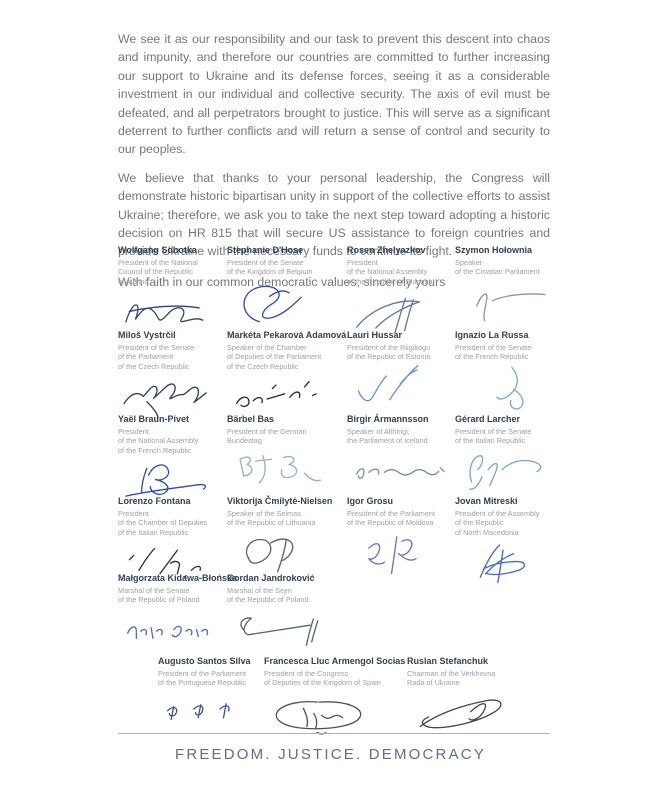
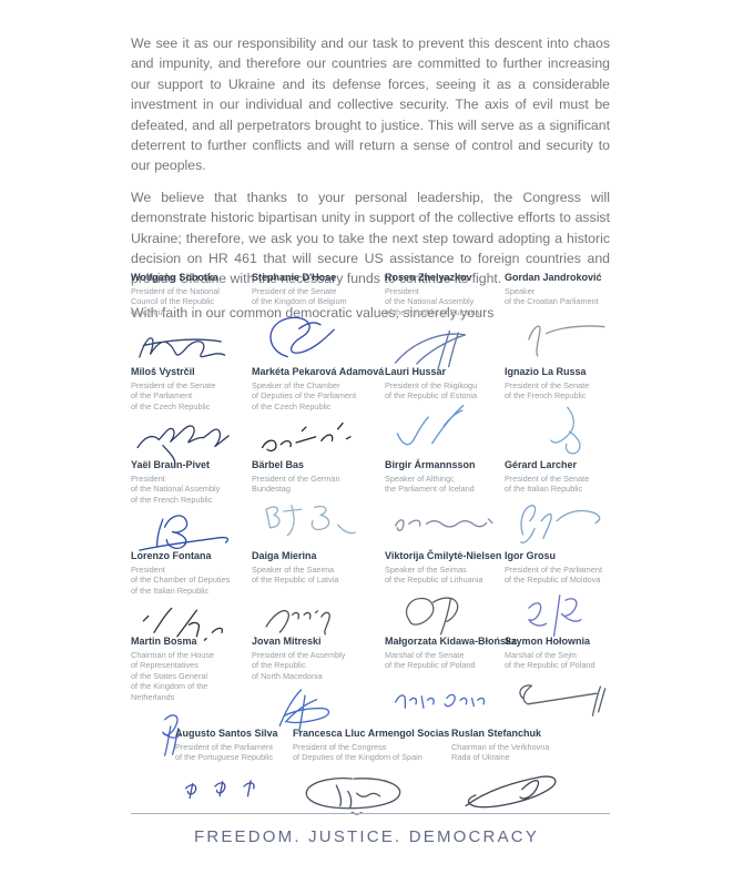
  We see it as our responsibility and our task to prevent this descent into chaos and impunity, and therefore our countries are committed to further increasing our support to Ukraine and its defense forces, seeing it as a considerable investment in our individual and collective security. The axis of evil must be defeated, and all perpetrators brought to justice. This will serve as a significant deterrent to further conflicts and will return a sense of control and security to our peoples.
- We believe that thanks to your personal leadership, the Congress will demonstrate historic bipartisan unity in support of the collective efforts to assist Ukraine; therefore, we ask you to take the next step toward adopting a historic decision on HR 815 that will secure US assistance to foreign countries and provide Ukraine with the necessary funds to continue its fight.
+ We believe that thanks to your personal leadership, the Congress will demonstrate historic bipartisan unity in support of the collective efforts to assist Ukraine; therefore, we ask you to take the next step toward adopting a historic decision on HR 461 that will secure US assistance to foreign countries and provide Ukraine with the necessary funds to continue its fight.
  With faith in our common democratic values, sincerely yours
  Wolfgang Sobotka
  President of the National
  Council of the Republic
  of Austria
  Stephanie D'Hose
  President of the Senate
  of the Kingdom of Belgium
  Rosen Zhelyazkov
  President
  of the National Assembly
  of the Republic of Bulgaria
- Szymon Hołownia
+ Gordan Jandroković
  Speaker
  of the Croatian Parliament
  Miloš Vystrčil
  President of the Senate
  of the Parliament
  of the Czech Republic
  Markéta Pekarová Adamová
  Speaker of the Chamber
  of Deputies of the Parliament
  of the Czech Republic
  Lauri Hussar
  President of the Riigikogu
  of the Republic of Estonia
  Ignazio La Russa
  President of the Senate
  of the French Republic
  Yaël Braun-Pivet
  President
  of the National Assembly
  of the French Republic
  Bärbel Bas
  President of the German
  Bundestag
  Birgir Ármannsson
  Speaker of Althingi;
  the Parliament of Iceland
  Gérard Larcher
  President of the Senate
  of the Italian Republic
  Lorenzo Fontana
  President
  of the Chamber of Deputies
  of the Italian Republic
+ Daiga Mierina
+ Speaker of the Saeima
+ of the Republic of Latvia
  Viktorija Čmilytė-Nielsen
  Speaker of the Seimas
  of the Republic of Lithuania
  Igor Grosu
  President of the Parliament
  of the Republic of Moldova
+ Martin Bosma
+ Chairman of the House
+ of Representatives
+ of the States General
+ of the Kingdom of the Netherlands
  Jovan Mitreski
  President of the Assembly
  of the Republic
  of North Macedonia
  Małgorzata Kidawa-Błońs
  Marshal of the Senate
  of the Republic of Poland
- Gordan Jandroković
+ Szymon Hołownia
  Marshal of the Sejm
  of the Republic of Poland
  Augusto Santos Silva
  President of the Parliament
  of the Portuguese Republic
  Francesca Lluc Armengol Socias
  President of the Congress
  of Deputies of the Kingdom of Spain
  Ruslan Stefanchuk
  Chairman of the Verkhovna
  Rada of Ukraine
  FREEDOM. JUSTICE. DEMOCRACY
